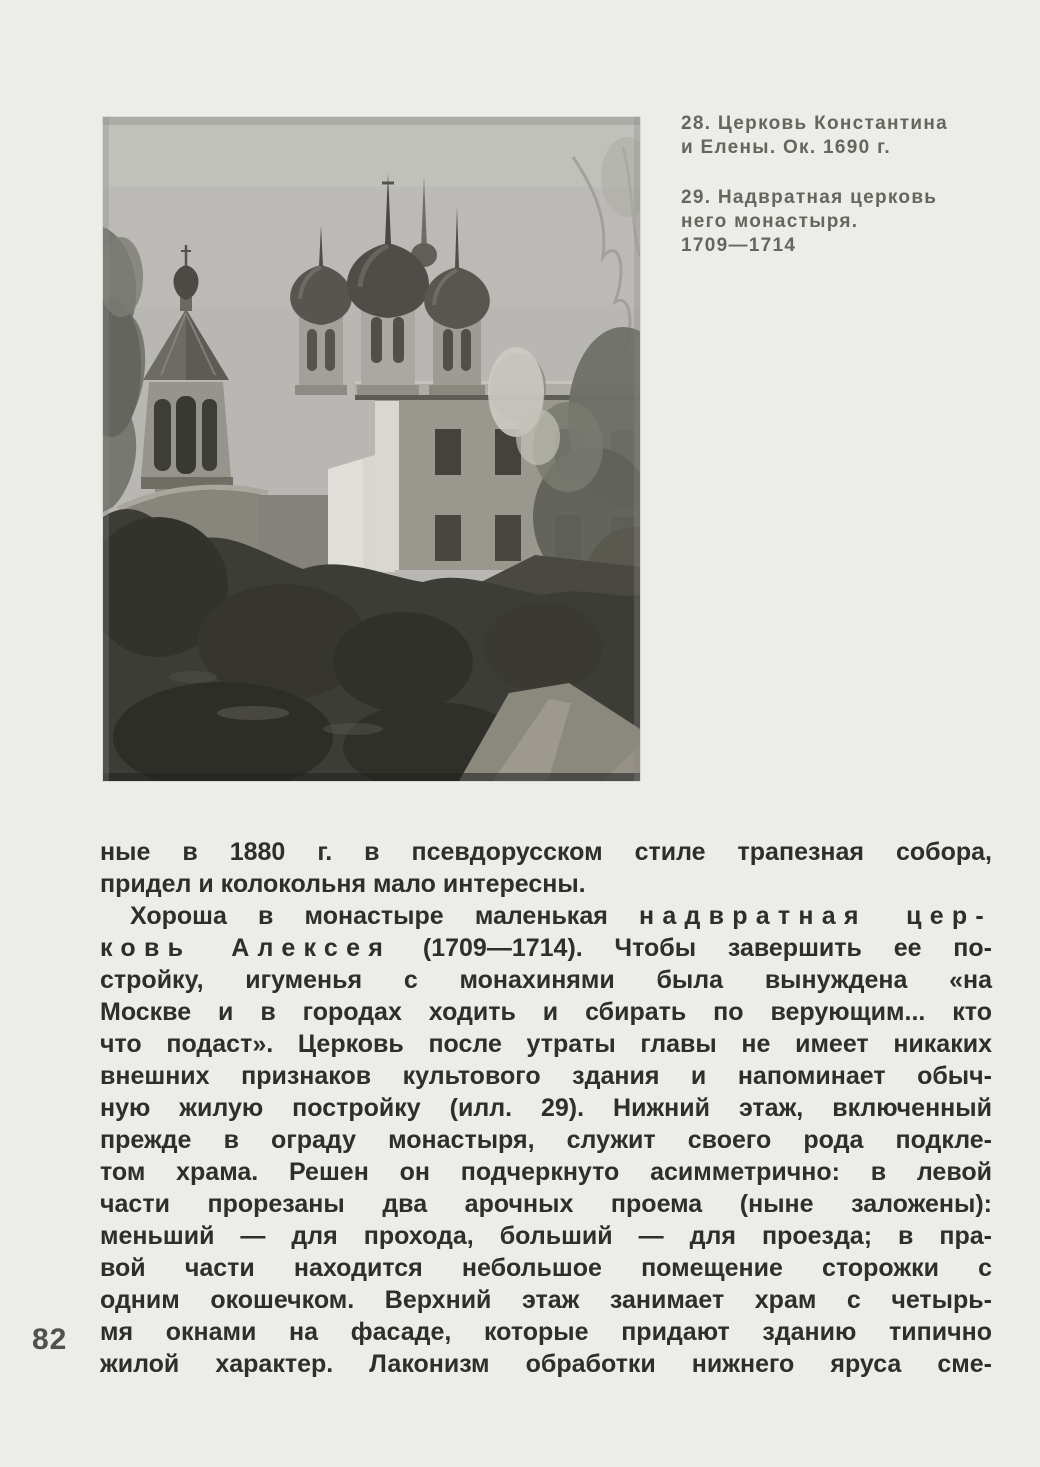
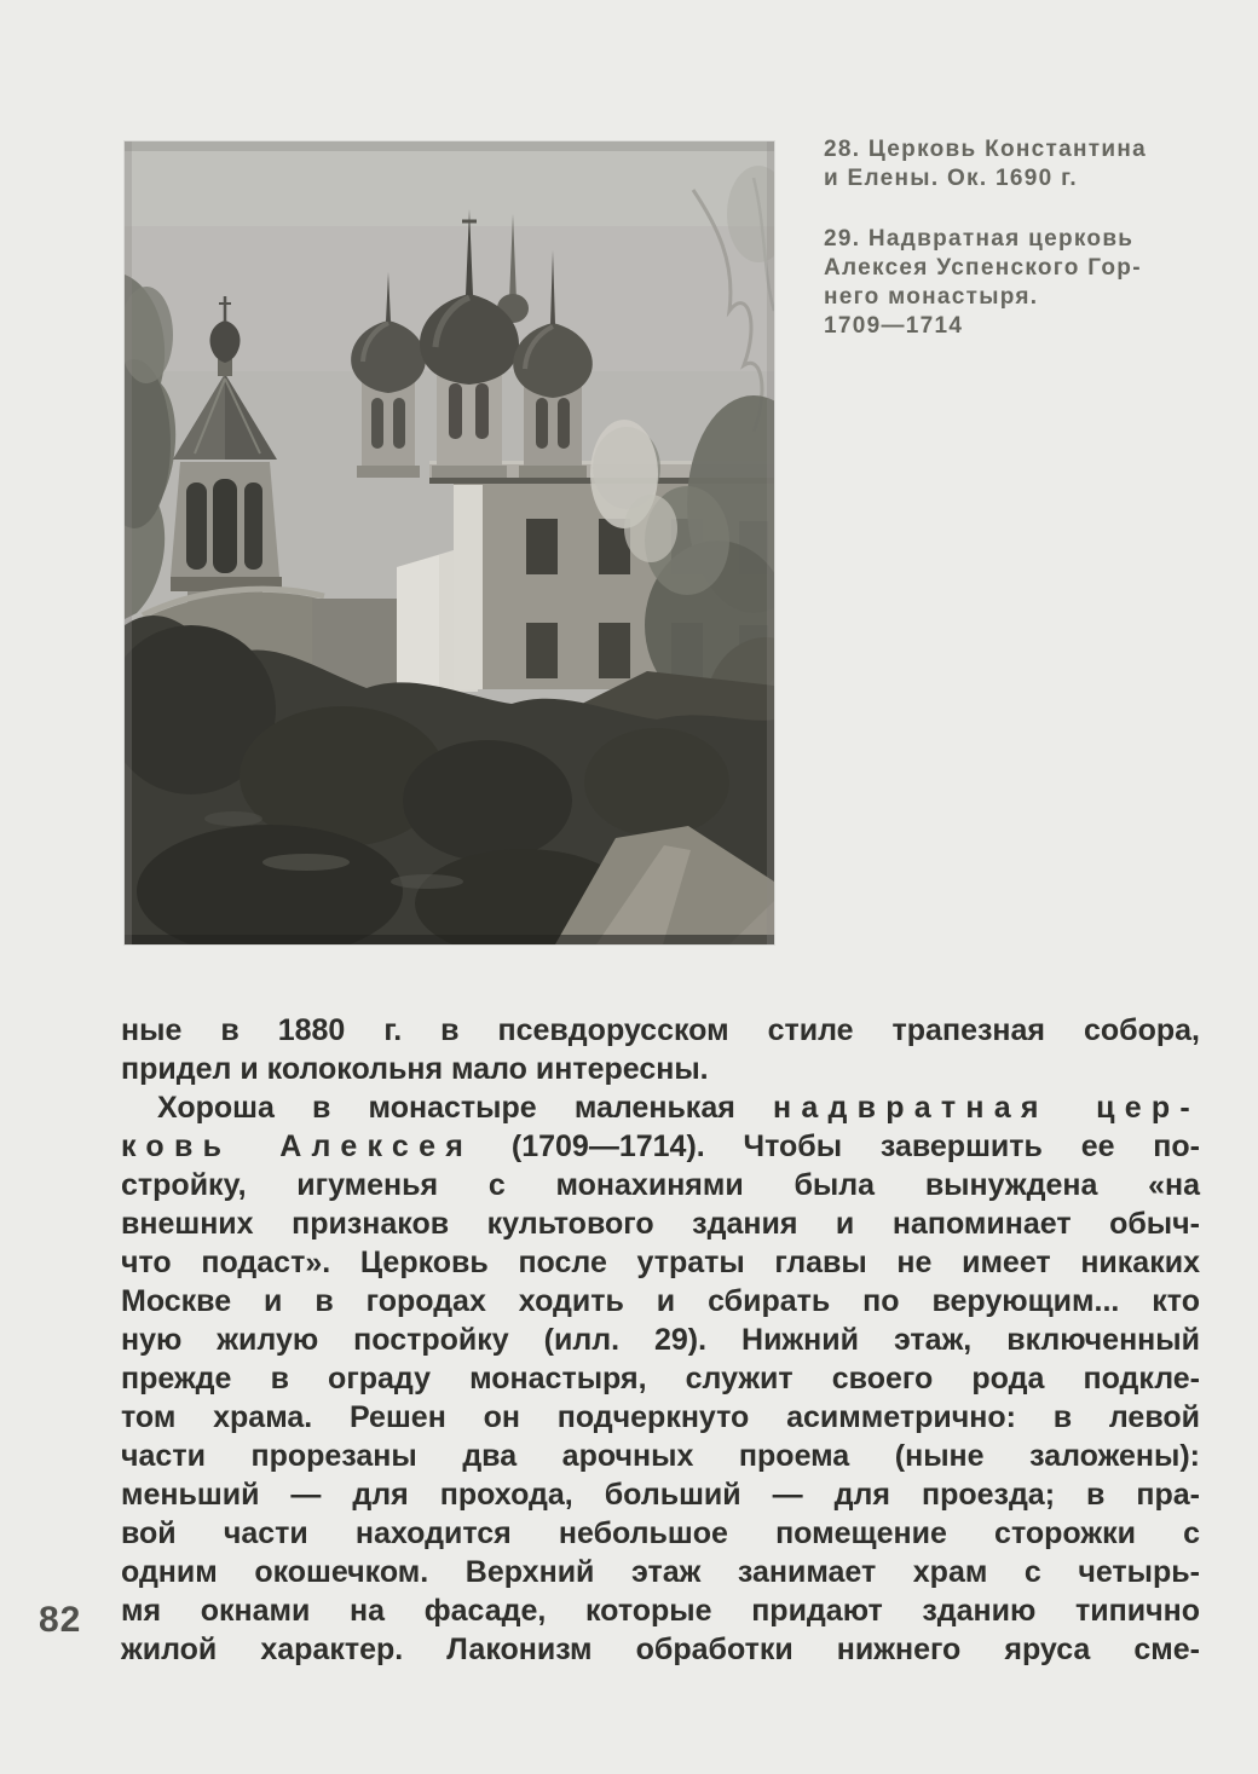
  28. Церковь Константина
  и Елены. Ок. 1690 г.
  29. Надвратная церковь
+ Алексея Успенского Гор-
  него монастыря.
  1709—1714
  ные в 1880 г. в псевдорусском стиле трапезная собора,
  придел и колокольня мало интересны.
  Хороша в монастыре маленькая надвратная цер-
  ковь Алексея (1709—1714). Чтобы завершить ее по-
  стройку, игуменья с монахинями была вынуждена «на
- Москве и в городах ходить и сбирать по верующим... кто
+ внешних признаков культового здания и напоминает обыч-
  что подаст». Церковь после утраты главы не имеет никаких
- внешних признаков культового здания и напоминает обыч-
+ Москве и в городах ходить и сбирать по верующим... кто
  ную жилую постройку (илл. 29). Нижний этаж, включенный
  прежде в ограду монастыря, служит своего рода подкле-
  том храма. Решен он подчеркнуто асимметрично: в левой
  части прорезаны два арочных проема (ныне заложены):
  меньший — для прохода, больший — для проезда; в пра-
  вой части находится небольшое помещение сторожки с
  одним окошечком. Верхний этаж занимает храм с четырь-
  мя окнами на фасаде, которые придают зданию типично
  жилой характер. Лаконизм обработки нижнего яруса сме-
  82
